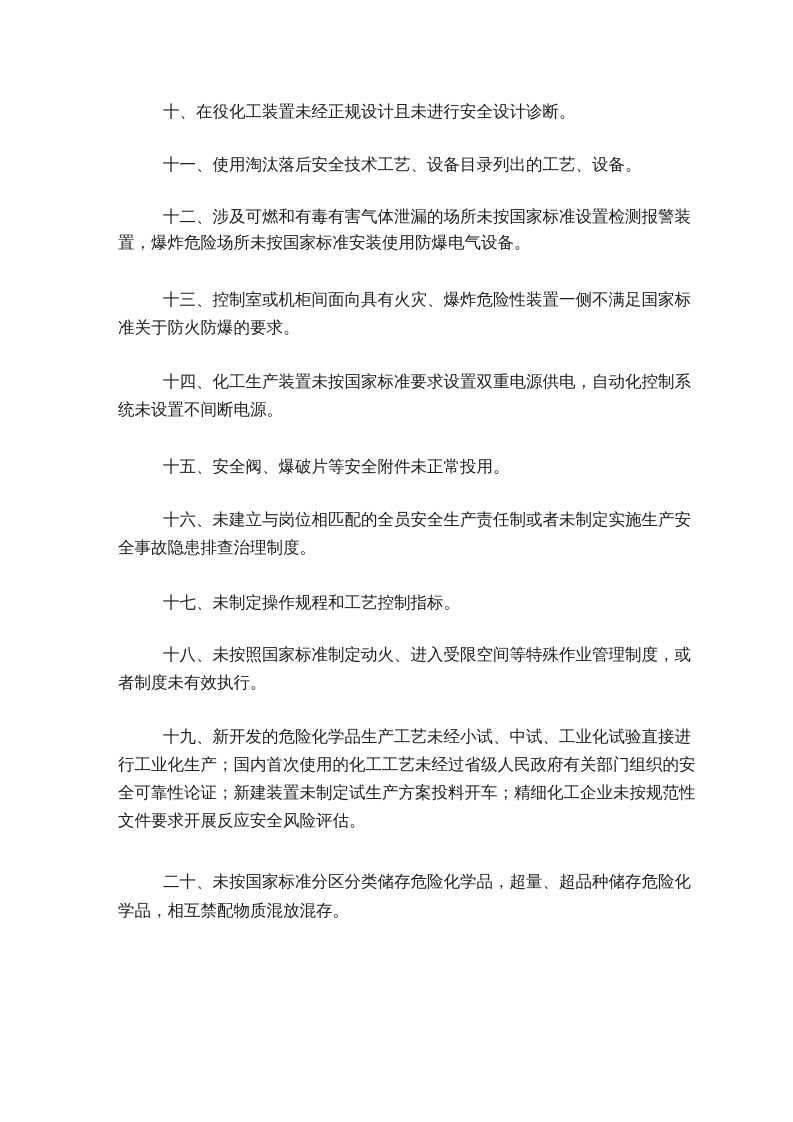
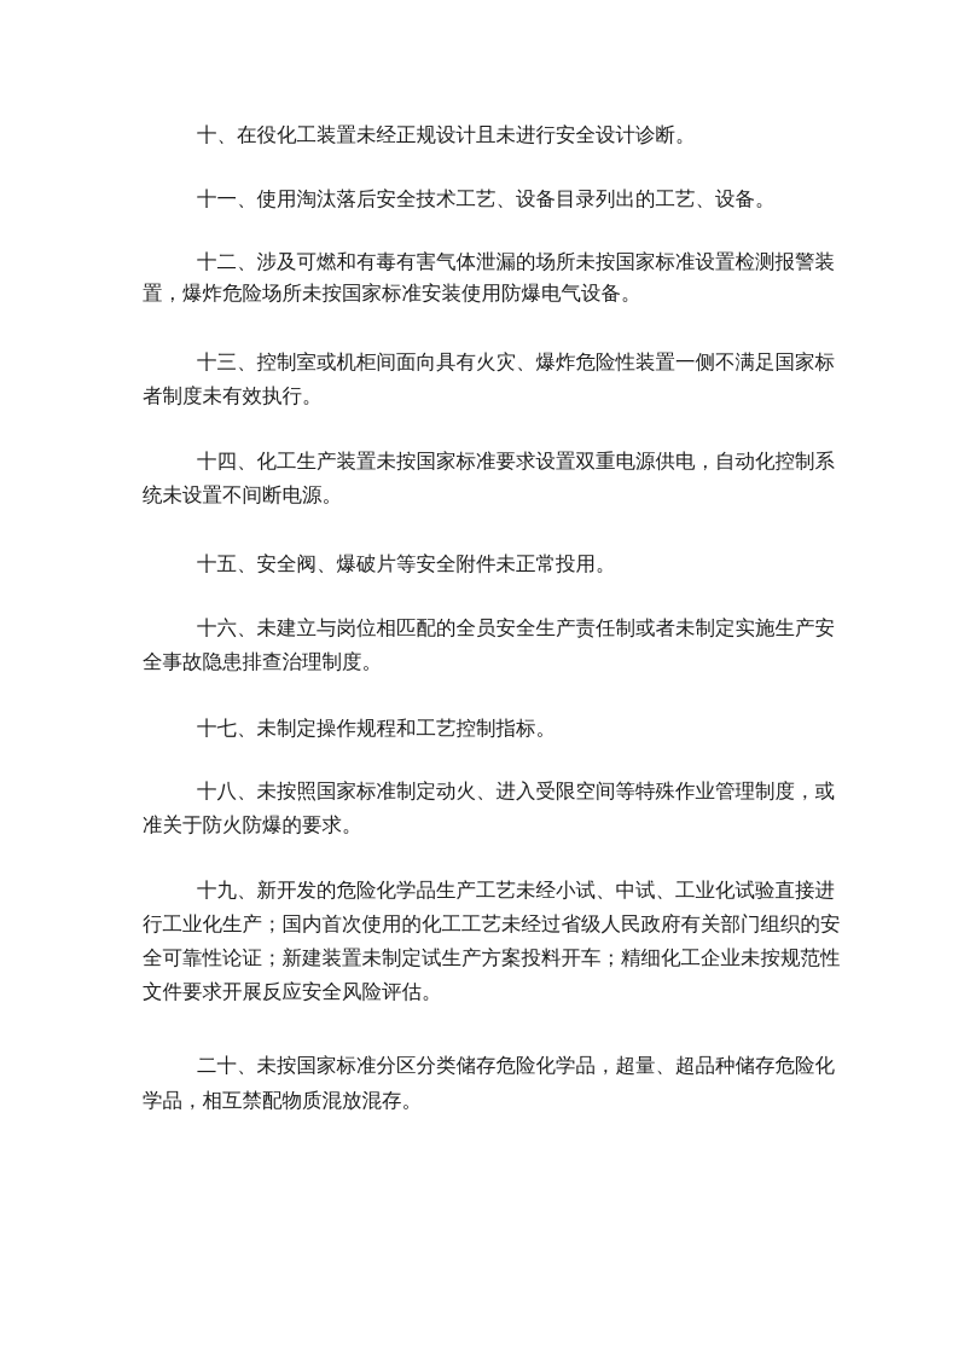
  十、在役化工装置未经正规设计且未进行安全设计诊断。
  十一、使用淘汰落后安全技术工艺、设备目录列出的工艺、设备。
  十二、涉及可燃和有毒有害气体泄漏的场所未按国家标准设置检测报警装
  置，爆炸危险场所未按国家标准安装使用防爆电气设备。
  十三、控制室或机柜间面向具有火灾、爆炸危险性装置一侧不满足国家标
- 准关于防火防爆的要求。
+ 者制度未有效执行。
  十四、化工生产装置未按国家标准要求设置双重电源供电，自动化控制系
  统未设置不间断电源。
  十五、安全阀、爆破片等安全附件未正常投用。
  十六、未建立与岗位相匹配的全员安全生产责任制或者未制定实施生产安
  全事故隐患排查治理制度。
  十七、未制定操作规程和工艺控制指标。
  十八、未按照国家标准制定动火、进入受限空间等特殊作业管理制度，或
- 者制度未有效执行。
+ 准关于防火防爆的要求。
  十九、新开发的危险化学品生产工艺未经小试、中试、工业化试验直接进
  行工业化生产；国内首次使用的化工工艺未经过省级人民政府有关部门组织的安
  全可靠性论证；新建装置未制定试生产方案投料开车；精细化工企业未按规范性
  文件要求开展反应安全风险评估。
  二十、未按国家标准分区分类储存危险化学品，超量、超品种储存危险化
  学品，相互禁配物质混放混存。
